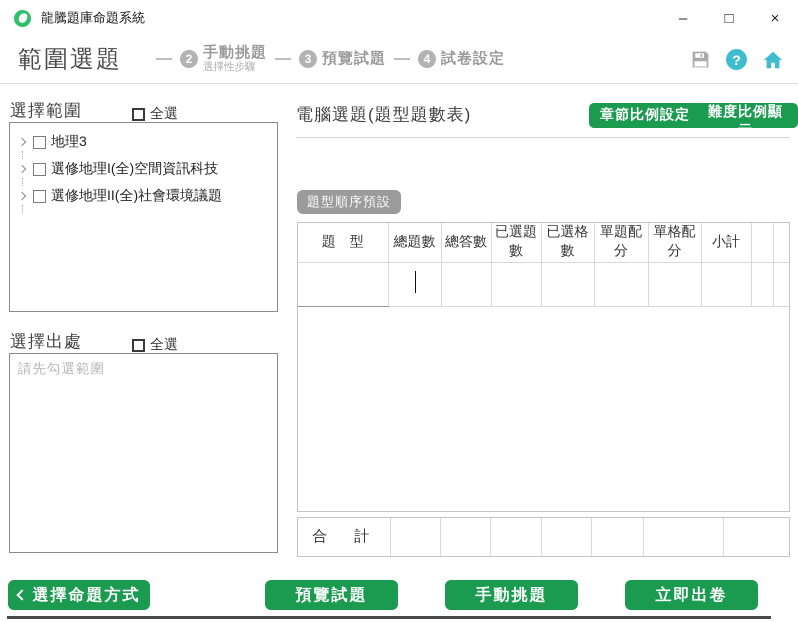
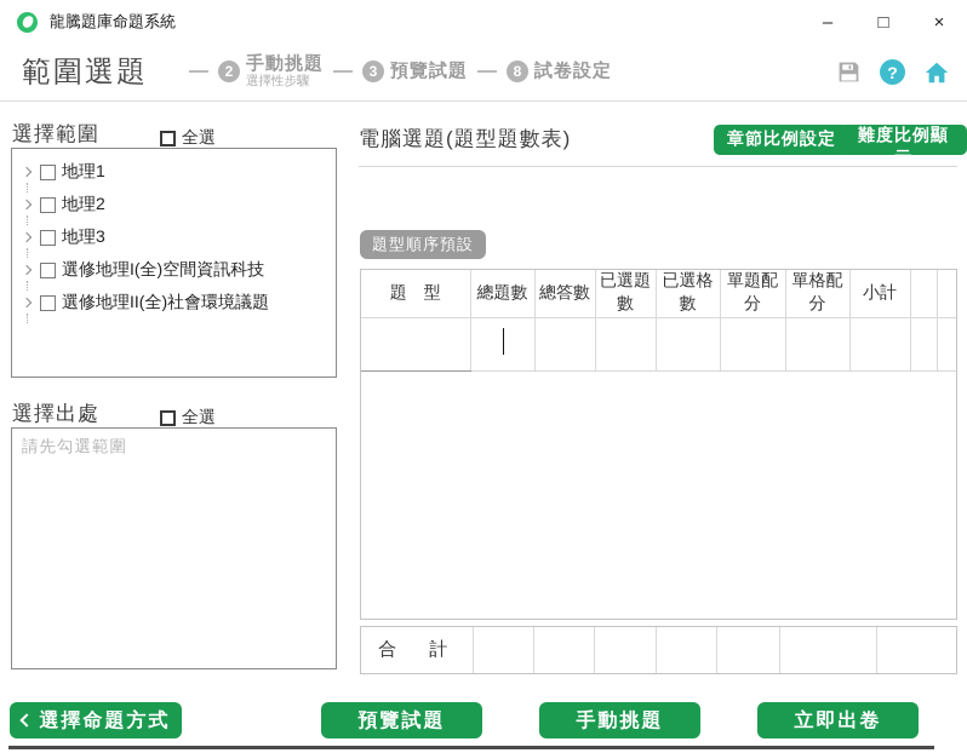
  龍騰題庫命題系統
  –
  □
  ×
  範圍選題
  2
  手動挑題
  選擇性步驟
  3
  預覽試題
- 4
+ 8
  試卷設定
  ?
  選擇範圍
  全選
+ 地理1
+ 地理2
  地理3
  選修地理I(全)空間資訊科技
  選修地理II(全)社會環境議題
  選擇出處
  全選
  請先勾選範圍
  電腦選題(題型題數表)
  章節比例設定
  難度比例顯示
  題型順序預設
  題 型	總題數	總答數	已選題數	已選格數	單題配分	單格配分	小計
  合 計
  選擇命題方式
  預覽試題
  手動挑題
  立即出卷
